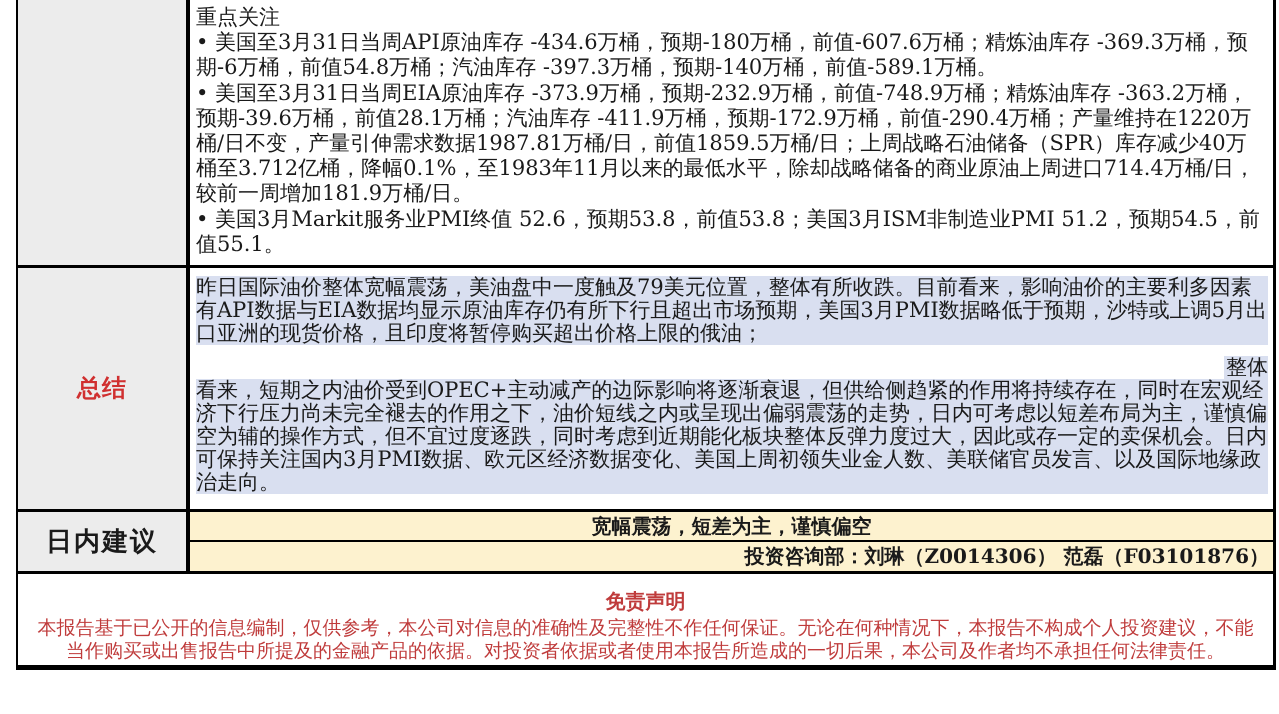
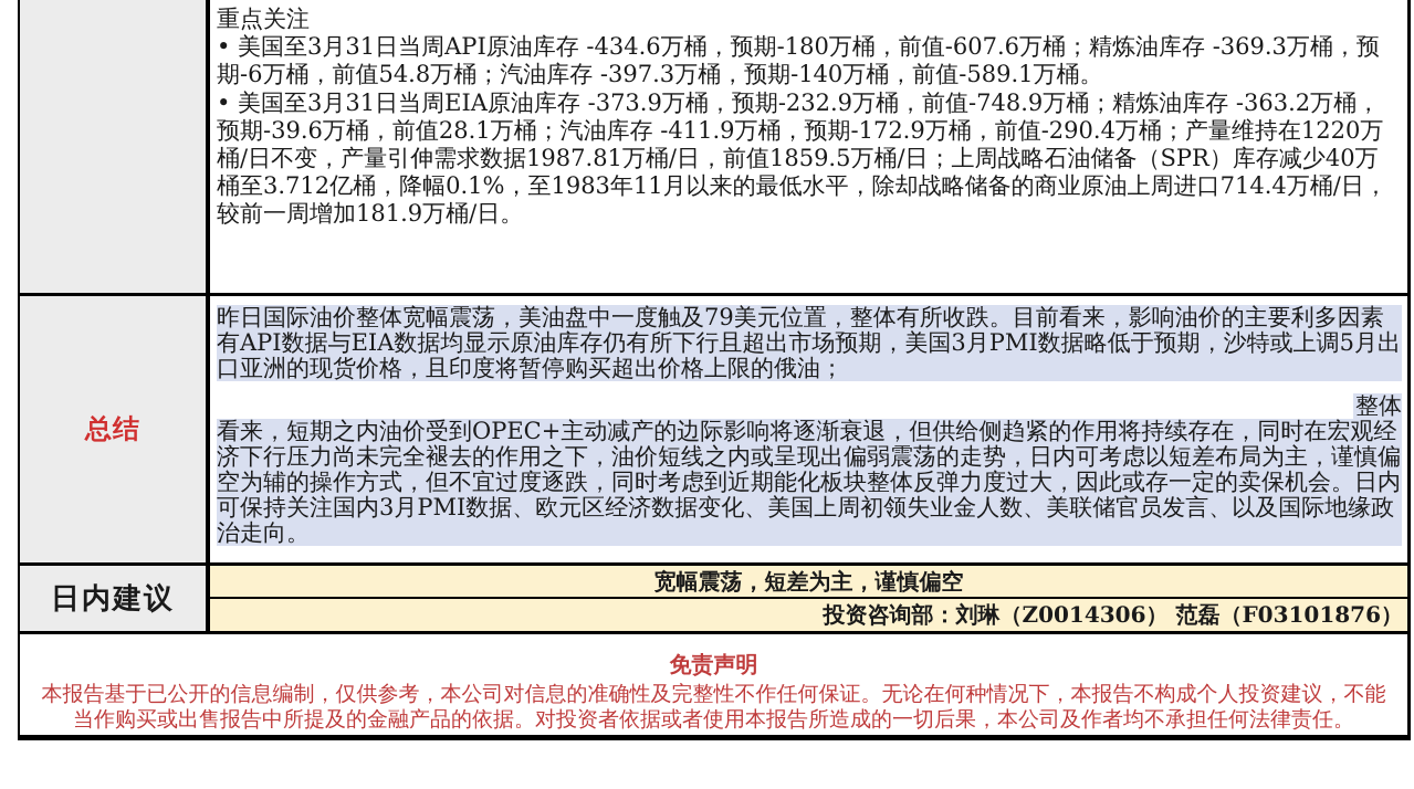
  重点关注
  • 美国至3月31日当周API原油库存 -434.6万桶，预期-180万桶，前值-607.6万桶；精炼油库存 -369.3万桶，预期-6万桶，前值54.8万桶；汽油库存 -397.3万桶，预期-140万桶，前值-589.1万桶。
  • 美国至3月31日当周EIA原油库存 -373.9万桶，预期-232.9万桶，前值-748.9万桶；精炼油库存 -363.2万桶，预期-39.6万桶，前值28.1万桶；汽油库存 -411.9万桶，预期-172.9万桶，前值-290.4万桶；产量维持在1220万桶/日不变，产量引伸需求数据1987.81万桶/日，前值1859.5万桶/日；上周战略石油储备（SPR）库存减少40万桶至3.712亿桶，降幅0.1%，至1983年11月以来的最低水平，除却战略储备的商业原油上周进口714.4万桶/日，较前一周增加181.9万桶/日。
- • 美国3月Markit服务业PMI终值 52.6，预期53.8，前值53.8；美国3月ISM非制造业PMI 51.2，预期54.5，前值55.1。
  总结
  昨日国际油价整体宽幅震荡，美油盘中一度触及79美元位置，整体有所收跌。目前看来，影响油价的主要利多因素有API数据与EIA数据均显示原油库存仍有所下行且超出市场预期，美国3月PMI数据略低于预期，沙特或上调5月出口亚洲的现货价格，且印度将暂停购买超出价格上限的俄油；
  整体
  看来，短期之内油价受到OPEC+主动减产的边际影响将逐渐衰退，但供给侧趋紧的作用将持续存在，同时在宏观经济下行压力尚未完全褪去的作用之下，油价短线之内或呈现出偏弱震荡的走势，日内可考虑以短差布局为主，谨慎偏空为辅的操作方式，但不宜过度逐跌，同时考虑到近期能化板块整体反弹力度过大，因此或存一定的卖保机会。日内可保持关注国内3月PMI数据、欧元区经济数据变化、美国上周初领失业金人数、美联储官员发言、以及国际地缘政治走向。
  日内建议
  宽幅震荡，短差为主，谨慎偏空
  投资咨询部：刘琳（Z0014306） 范磊（F03101876）
  免责声明
  本报告基于已公开的信息编制，仅供参考，本公司对信息的准确性及完整性不作任何保证。无论在何种情况下，本报告不构成个人投资建议，不能当作购买或出售报告中所提及的金融产品的依据。对投资者依据或者使用本报告所造成的一切后果，本公司及作者均不承担任何法律责任。
